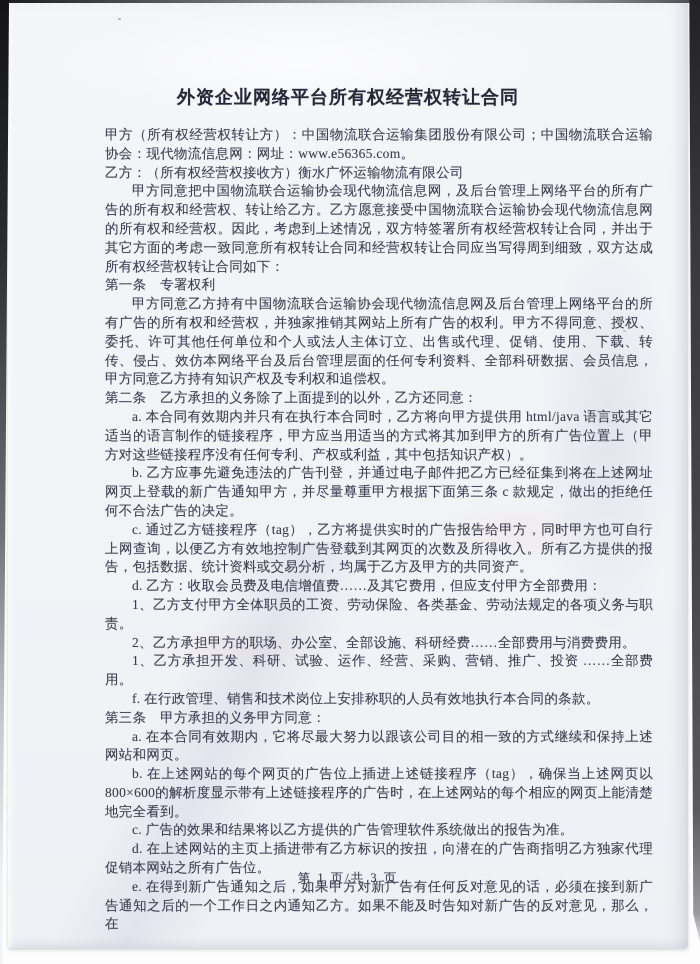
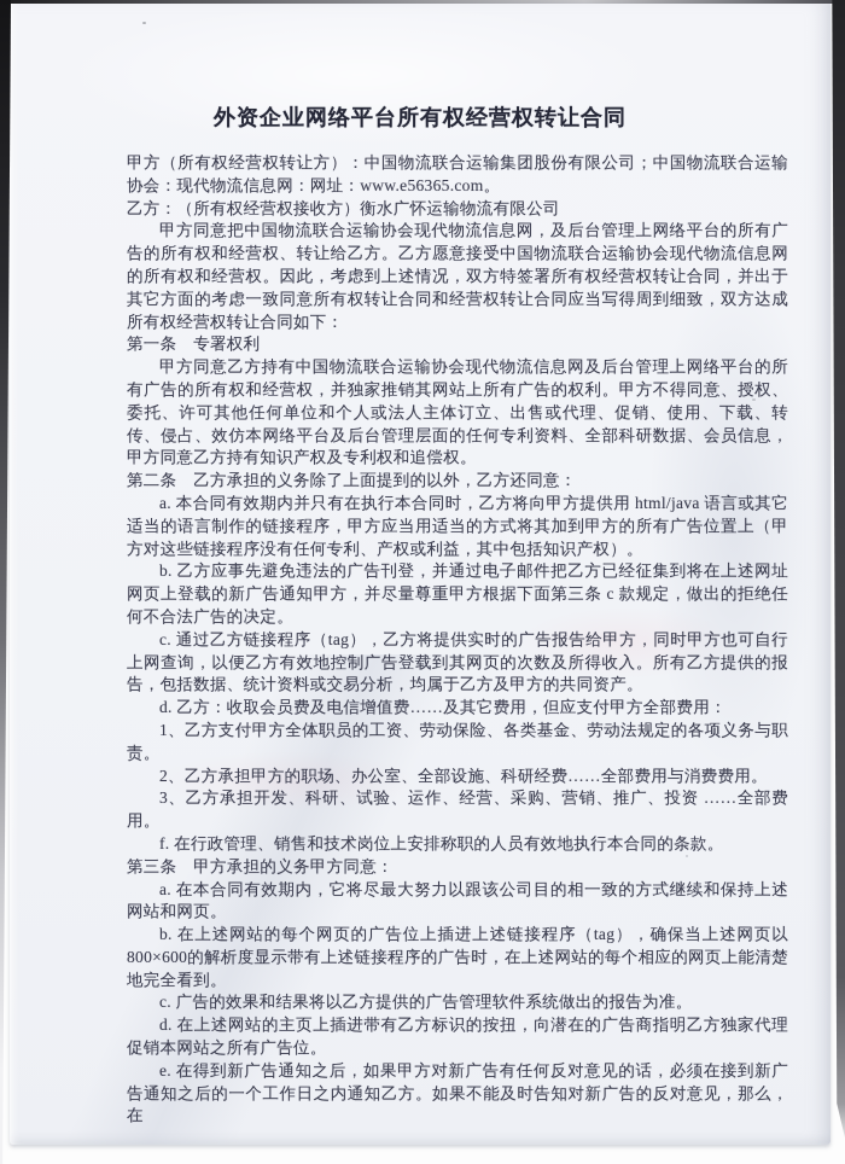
  外资企业网络平台所有权经营权转让合同
  甲方（所有权经营权转让方）：中国物流联合运输集团股份有限公司；中国物流联合运输协会：现代物流信息网：网址：www.e56365.com。
  乙方：（所有权经营权接收方）衡水广怀运输物流有限公司
  甲方同意把中国物流联合运输协会现代物流信息网，及后台管理上网络平台的所有广告的所有权和经营权、转让给乙方。乙方愿意接受中国物流联合运输协会现代物流信息网的所有权和经营权。因此，考虑到上述情况，双方特签署所有权经营权转让合同，并出于其它方面的考虑一致同意所有权转让合同和经营权转让合同应当写得周到细致，双方达成所有权经营权转让合同如下：
  第一条 专署权利
  甲方同意乙方持有中国物流联合运输协会现代物流信息网及后台管理上网络平台的所有广告的所有权和经营权，并独家推销其网站上所有广告的权利。甲方不得同意、授权、委托、许可其他任何单位和个人或法人主体订立、出售或代理、促销、使用、下载、转传、侵占、效仿本网络平台及后台管理层面的任何专利资料、全部科研数据、会员信息，甲方同意乙方持有知识产权及专利权和追偿权。
  第二条 乙方承担的义务除了上面提到的以外，乙方还同意：
  a. 本合同有效期内并只有在执行本合同时，乙方将向甲方提供用 html/java 语言或其它适当的语言制作的链接程序，甲方应当用适当的方式将其加到甲方的所有广告位置上（甲方对这些链接程序没有任何专利、产权或利益，其中包括知识产权）。
  b. 乙方应事先避免违法的广告刊登，并通过电子邮件把乙方已经征集到将在上述网址网页上登载的新广告通知甲方，并尽量尊重甲方根据下面第三条 c 款规定，做出的拒绝任何不合法广告的决定。
  c. 通过乙方链接程序（tag），乙方将提供实时的广告报告给甲方，同时甲方也可自行上网查询，以便乙方有效地控制广告登载到其网页的次数及所得收入。所有乙方提供的报告，包括数据、统计资料或交易分析，均属于乙方及甲方的共同资产。
  d. 乙方：收取会员费及电信增值费……及其它费用，但应支付甲方全部费用：
  1、乙方支付甲方全体职员的工资、劳动保险、各类基金、劳动法规定的各项义务与职责。
  2、乙方承担甲方的职场、办公室、全部设施、科研经费……全部费用与消费费用。
- 1、乙方承担开发、科研、试验、运作、经营、采购、营销、推广、投资 ……全部费用。
+ 3、乙方承担开发、科研、试验、运作、经营、采购、营销、推广、投资 ……全部费用。
  f. 在行政管理、销售和技术岗位上安排称职的人员有效地执行本合同的条款。
  第三条 甲方承担的义务甲方同意：
  a. 在本合同有效期内，它将尽最大努力以跟该公司目的相一致的方式继续和保持上述网站和网页。
  b. 在上述网站的每个网页的广告位上插进上述链接程序（tag），确保当上述网页以800×600的解析度显示带有上述链接程序的广告时，在上述网站的每个相应的网页上能清楚地完全看到。
  c. 广告的效果和结果将以乙方提供的广告管理软件系统做出的报告为准。
  d. 在上述网站的主页上插进带有乙方标识的按扭，向潜在的广告商指明乙方独家代理促销本网站之所有广告位。
  e. 在得到新广告通知之后，如果甲方对新广告有任何反对意见的话，必须在接到新广告通知之后的一个工作日之内通知乙方。如果不能及时告知对新广告的反对意见，那么，在
- 第 1 页/共 3 页
